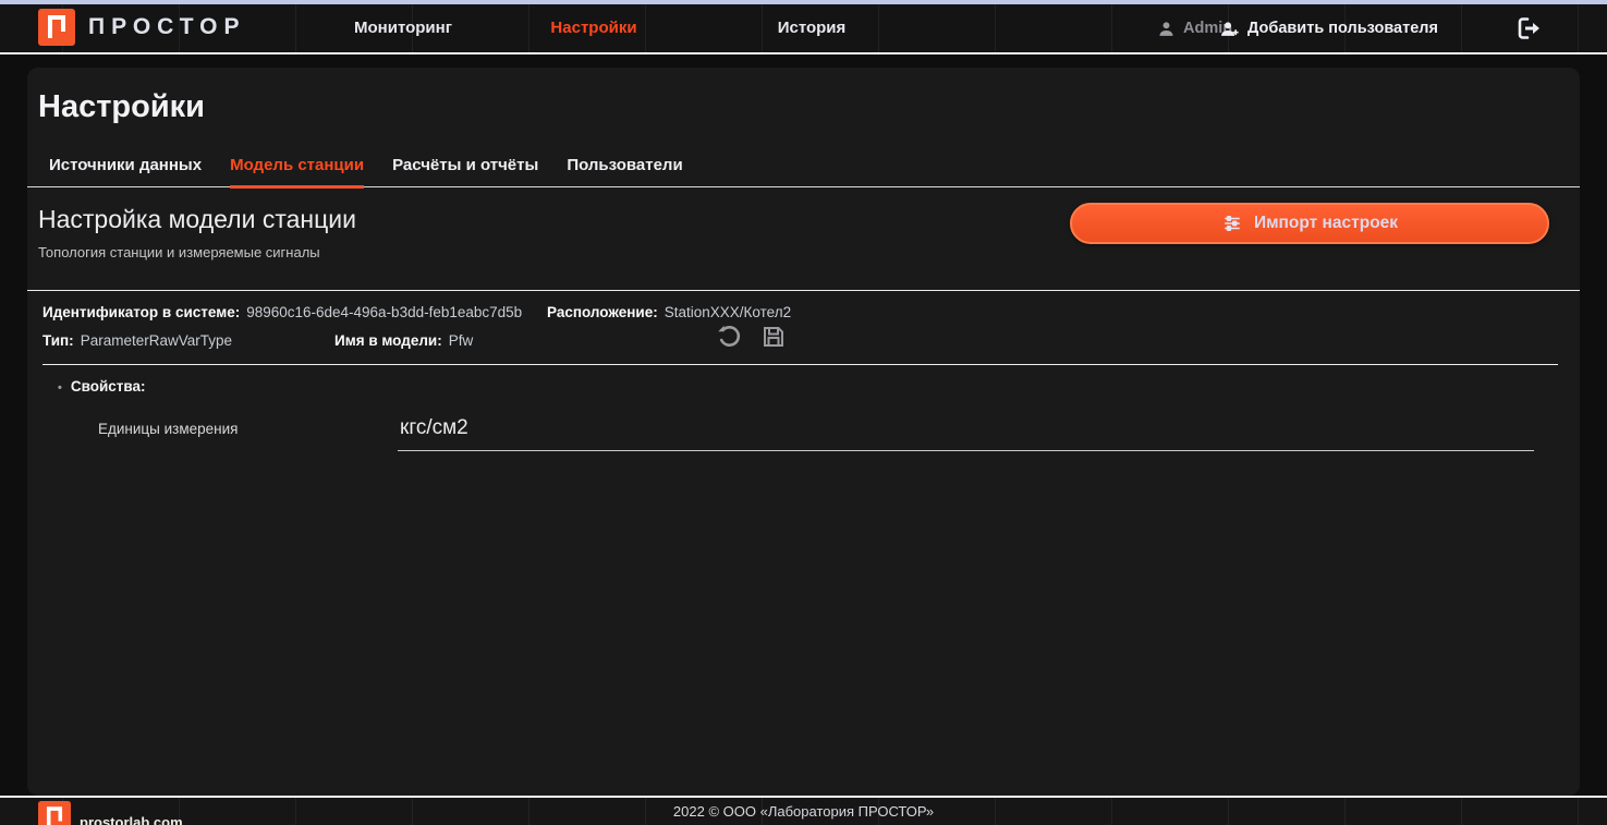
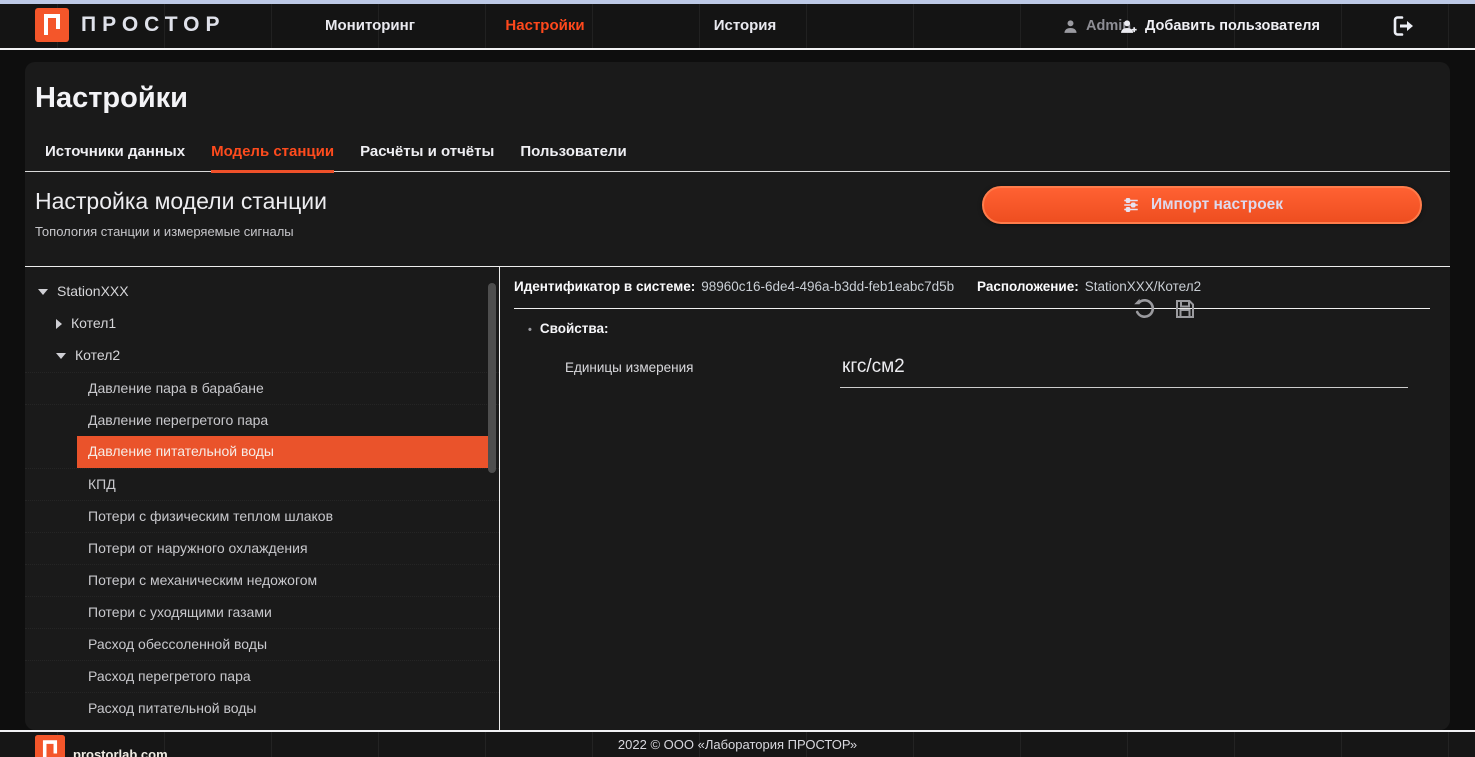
  ПРОСТОР
  Мониторинг
  Настройки
  История
  Admin
  Добавить пользователя
  Настройки
  Источники данных
  Модель станции
  Расчёты и отчёты
  Пользователи
  Настройка модели станции
  Топология станции и измеряемые сигналы
  Импорт настроек
+ StationXXX
+ Котел1
+ Котел2
+ Давление пара в барабане
+ Давление перегретого пара
+ Давление питательной воды
+ КПД
+ Потери с физическим теплом шлаков
+ Потери от наружного охлаждения
+ Потери с механическим недожогом
+ Потери с уходящими газами
+ Расход обессоленной воды
+ Расход перегретого пара
+ Расход питательной воды
  Идентификатор в системе: 98960c16-6de4-496a-b3dd-feb1eabc7d5b
  Расположение: StationXXX/Котел2
- Тип: ParameterRawVarType
- Имя в модели: Pfw
  • Свойства:
  Единицы измерения
  кгс/см2
  prostorlab.com
  2022 © ООО «Лаборатория ПРОСТОР»
